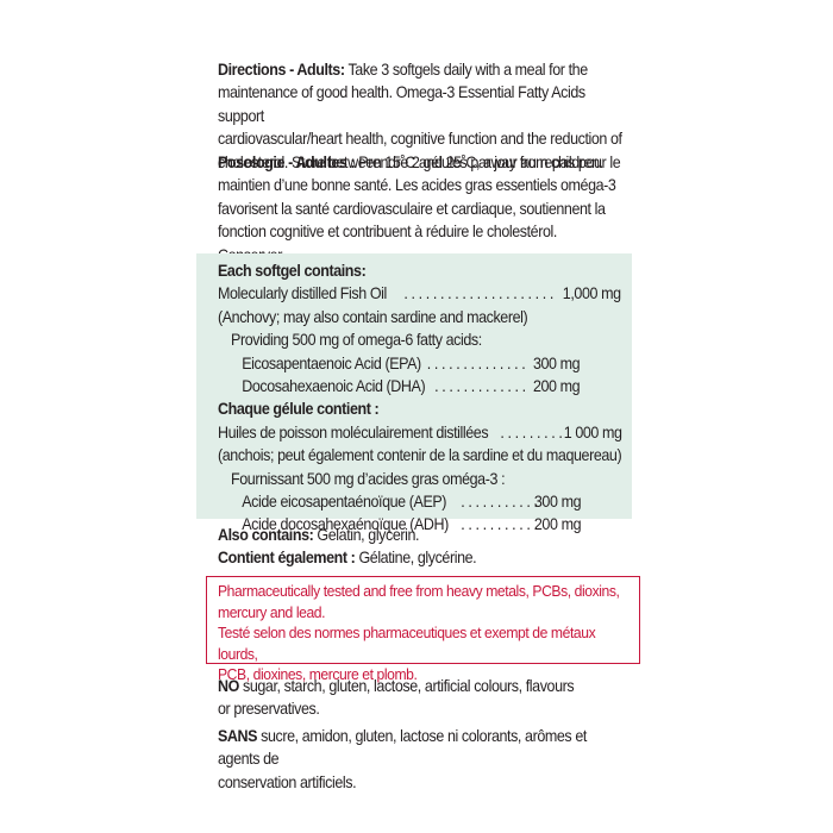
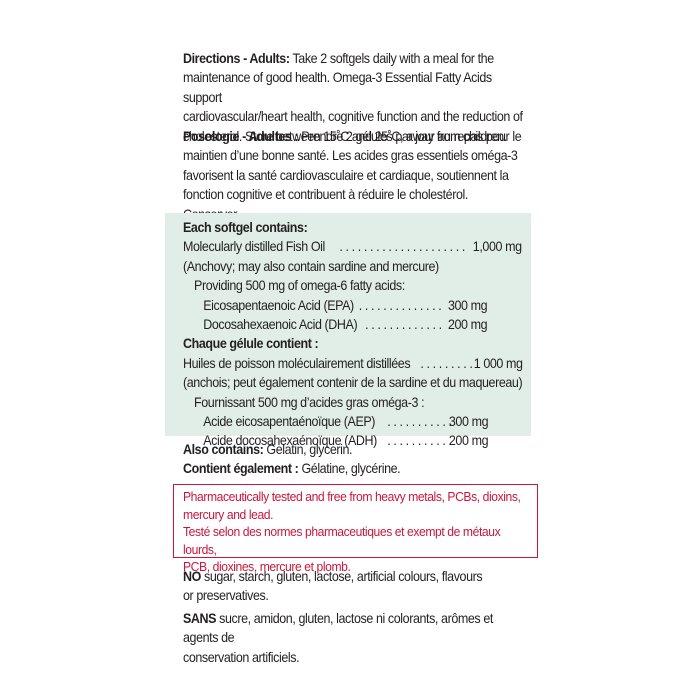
- Directions - Adults: Take 3 softgels daily with a meal for the
+ Directions - Adults: Take 2 softgels daily with a meal for the
  maintenance of good health. Omega-3 Essential Fatty Acids support
  cardiovascular/heart health, cognitive function and the reduction of
  cholesterol. Store between 15˚C and 25˚C, away from children.
  Posologie - Adultes : Prendre 2 gélules par jour au repas pour le
  maintien d’une bonne santé. Les acides gras essentiels oméga-3
  favorisent la santé cardiovasculaire et cardiaque, soutiennent la
  fonction cognitive et contribuent à réduire le cholestérol.
  Each softgel contains:
  Molecularly distilled Fish Oil
  . . . . . . . . . . . . . . . . . . . . .
  1,000 mg
- (Anchovy; may also contain sardine and mackerel)
+ (Anchovy; may also contain sardine and mercure)
  Providing 500 mg of omega-6 fatty acids:
  Eicosapentaenoic Acid (EPA)
  . . . . . . . . . . . . . .
  300 mg
  Docosahexaenoic Acid (DHA)
  . . . . . . . . . . . . .
  200 mg
  Chaque gélule contient :
  Huiles de poisson moléculairement distillées
  . . . . . . . . .
  1 000 mg
  (anchois; peut également contenir de la sardine et du maquereau)
  Fournissant 500 mg d’acides gras oméga-3 :
  Acide eicosapentaénoïque (AEP)
  . . . . . . . . . . .
  300 mg
  Acide docosahexaénoïque (ADH)
  . . . . . . . . . . .
  200 mg
  Also contains: Gelatin, glycerin.
  Contient également : Gélatine, glycérine.
  Pharmaceutically tested and free from heavy metals, PCBs, dioxins,
  mercury and lead.
  Testé selon des normes pharmaceutiques et exempt de métaux lourds,
  PCB, dioxines, mercure et plomb.
  NO sugar, starch, gluten, lactose, artificial colours, flavours
  or preservatives.
  SANS sucre, amidon, gluten, lactose ni colorants, arômes et agents de
  conservation artificiels.
